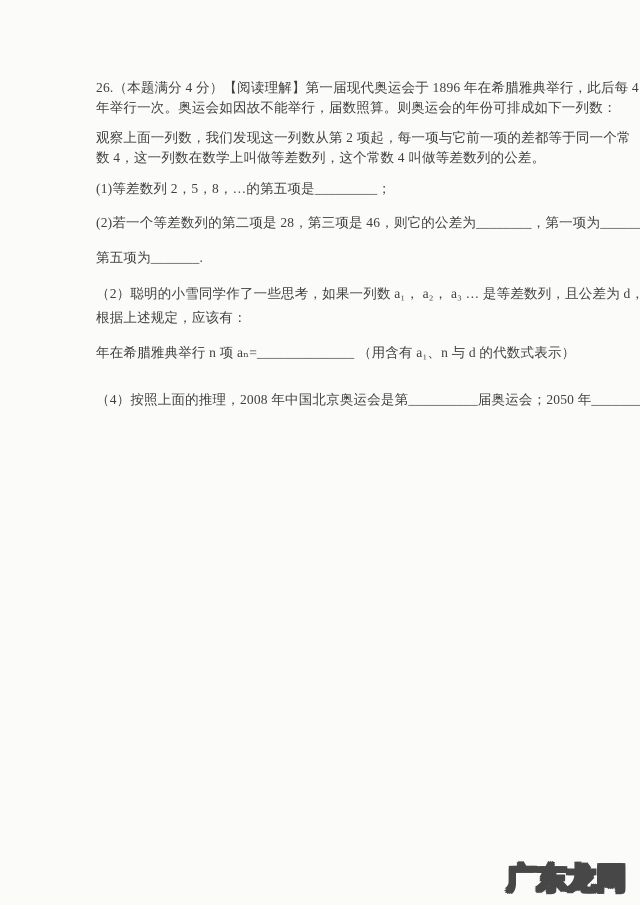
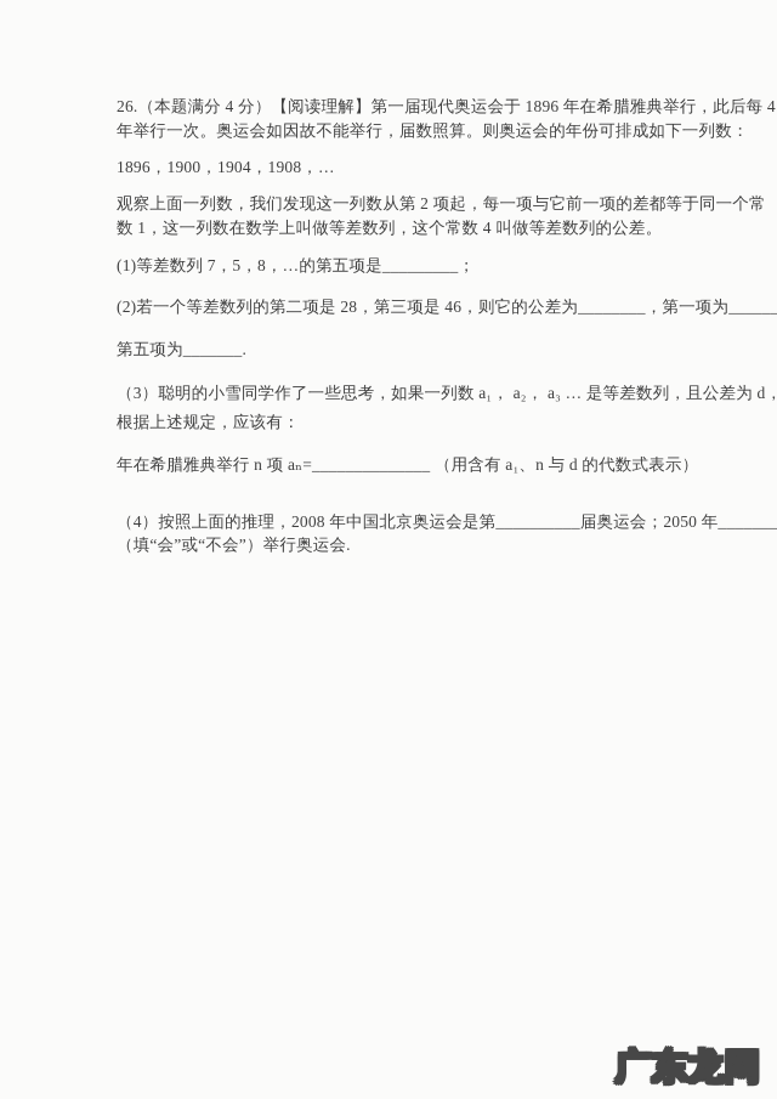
  26.（本题满分 4 分）【阅读理解】第一届现代奥运会于 1896 年在希腊雅典举行，此后每 4
  年举行一次。奥运会如因故不能举行，届数照算。则奥运会的年份可排成如下一列数：
+ 1896，1900，1904，1908，…
  观察上面一列数，我们发现这一列数从第 2 项起，每一项与它前一项的差都等于同一个常
- 数 4，这一列数在数学上叫做等差数列，这个常数 4 叫做等差数列的公差。
+ 数 1，这一列数在数学上叫做等差数列，这个常数 4 叫做等差数列的公差。
- (1)等差数列 2，5，8，…的第五项是_________；
+ (1)等差数列 7，5，8，…的第五项是_________；
  (2)若一个等差数列的第二项是 28，第三项是 46，则它的公差为________，第一项为______
  第五项为_______.
- （2）聪明的小雪同学作了一些思考，如果一列数 a₁， a₂， a₃ … 是等差数列，且公差为 d，
+ （3）聪明的小雪同学作了一些思考，如果一列数 a₁， a₂， a₃ … 是等差数列，且公差为 d，
  根据上述规定，应该有：
  年在希腊雅典举行 n 项 aₙ=______________ （用含有 a₁、n 与 d 的代数式表示）
  （4）按照上面的推理，2008 年中国北京奥运会是第__________届奥运会；2050 年_______
+ （填“会”或“不会”）举行奥运会.
  广东龙网
